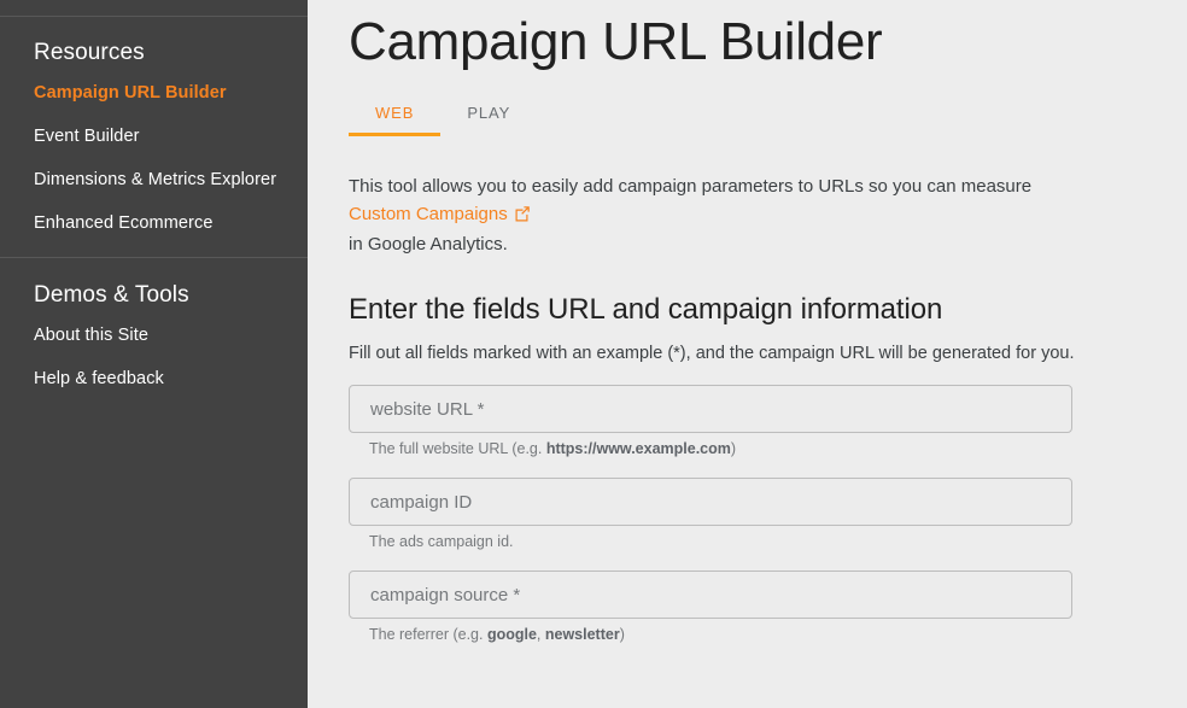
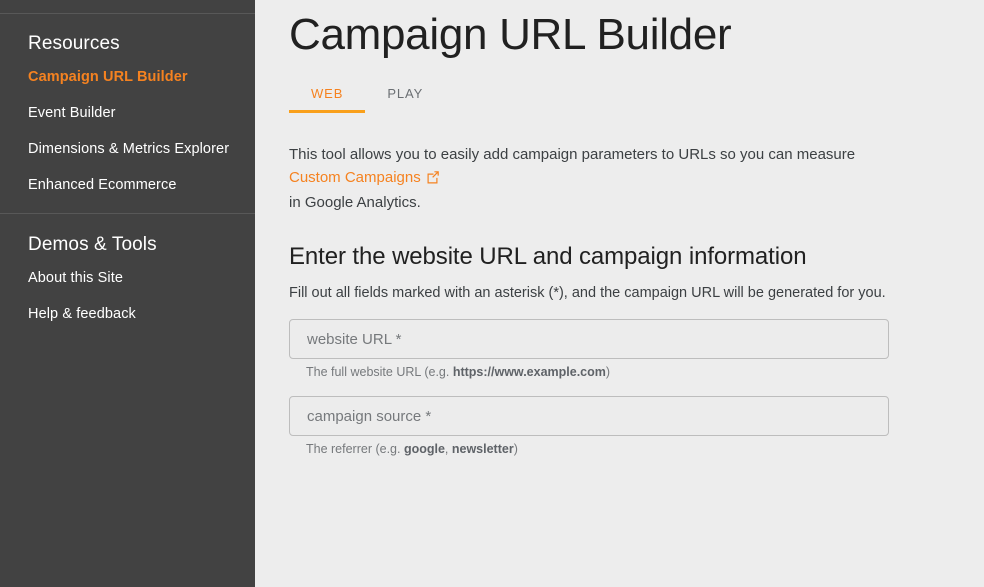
  Resources
  Campaign URL Builder
  Event Builder
  Dimensions & Metrics Explorer
  Enhanced Ecommerce
  Demos & Tools
  About this Site
  Help & feedback
  Campaign URL Builder
  WEB
  PLAY
  This tool allows you to easily add campaign parameters to URLs so you can measure
  Custom Campaigns
  in Google Analytics.
- Enter the fields URL and campaign information
+ Enter the website URL and campaign information
- Fill out all fields marked with an example (*), and the campaign URL will be generated for you.
+ Fill out all fields marked with an asterisk (*), and the campaign URL will be generated for you.
  website URL *
  The full website URL (e.g. https://www.example.com)
- campaign ID
- The ads campaign id.
  campaign source *
  The referrer (e.g. google, newsletter)
